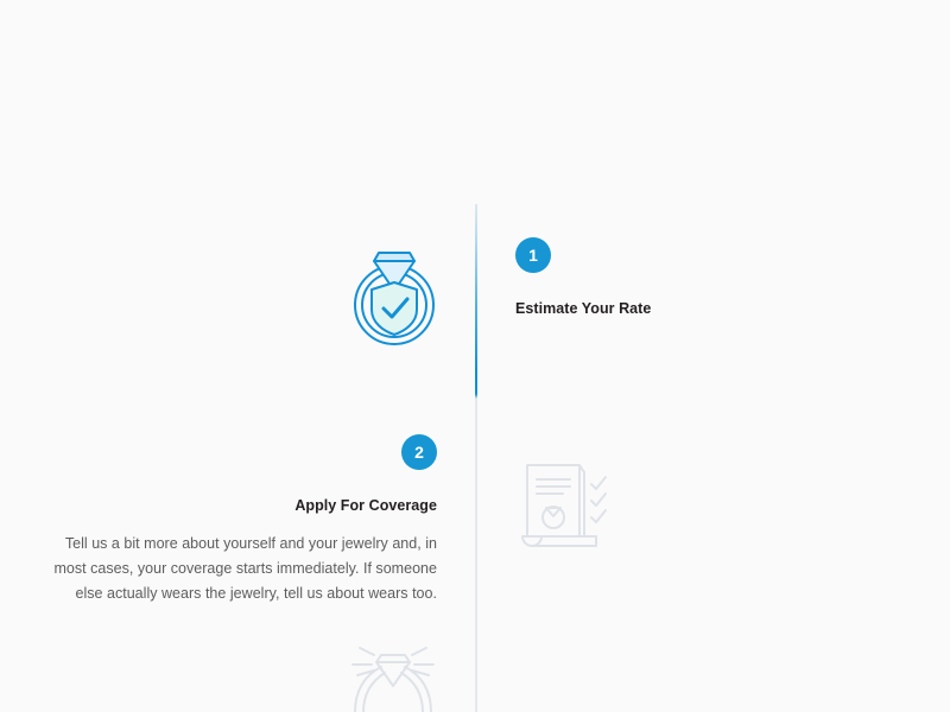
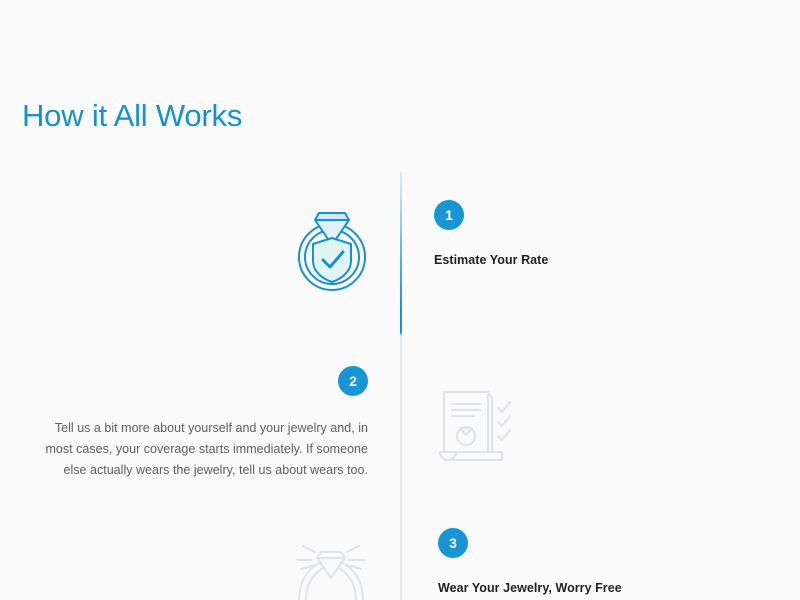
+ How it All Works
  1
  Estimate Your Rate
  2
- Apply For Coverage
  Tell us a bit more about yourself and your jewelry and, in most cases, your coverage starts immediately. If someone else actually wears the jewelry, tell us about wears too.
+ 3
+ Wear Your Jewelry, Worry Free
